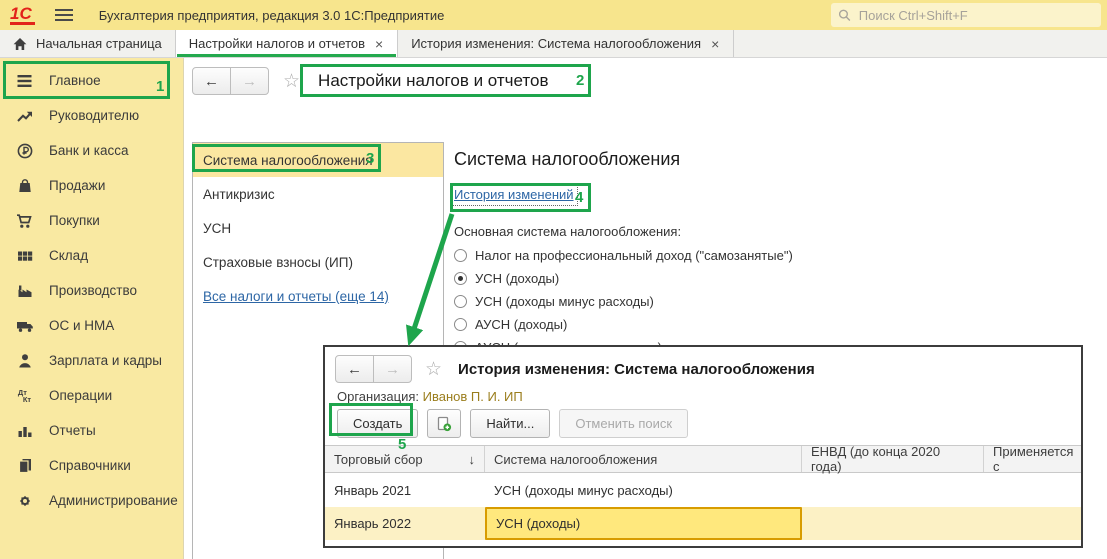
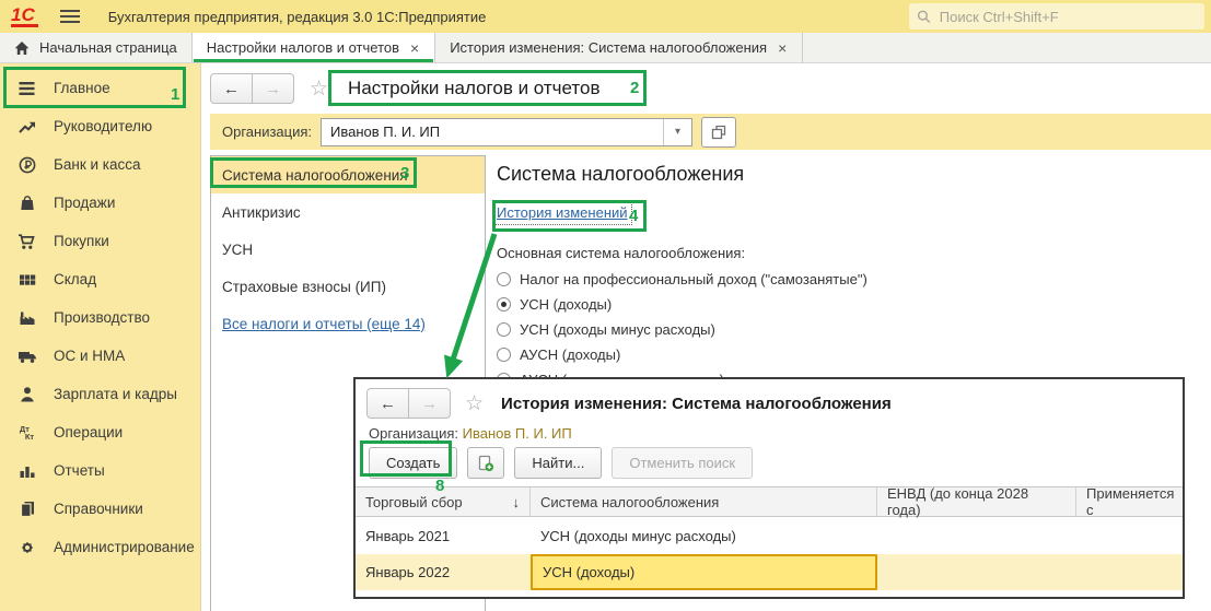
  1С
  Бухгалтерия предприятия, редакция 3.0 1С:Предприятие
  Поиск Ctrl+Shift+F
  Начальная страница
  Настройки налогов и отчетов
  ×
  История изменения: Система налогообложения
  ×
  Главное
  Руководителю
  Банк и касса
  Продажи
  Покупки
  Склад
  Производство
  ОС и НМА
  Зарплата и кадры
  Дт
  Кт
  Операции
  Отчеты
  Справочники
  Администрирование
  ←
  →
  ☆
  Настройки налогов и отчетов
+ Организация:
+ Иванов П. И. ИП
+ ▾
  Система налогообложения
  Антикризис
  УСН
  Страховые взносы (ИП)
  Все налоги и отчеты (еще 14)
  Система налогообложения
  История изменений
  Основная система налогообложения:
  Налог на профессиональный доход ("самозанятые")
  УСН (доходы)
  УСН (доходы минус расходы)
  АУСН (доходы)
  ←
  →
  ☆
  История изменения: Система налогообложения
  Организация: Иванов П. И. ИП
  Создать
  Найти...
  Отменить поиск
  Торговый сбор
  ↓
  Система налогообложения
- ЕНВД (до конца 2020 года)
+ ЕНВД (до конца 2028 года)
  Применяется с
  Январь 2021
  УСН (доходы минус расходы)
  Январь 2022
  УСН (доходы)
  1
  2
  3
  4
- 5
+ 8
